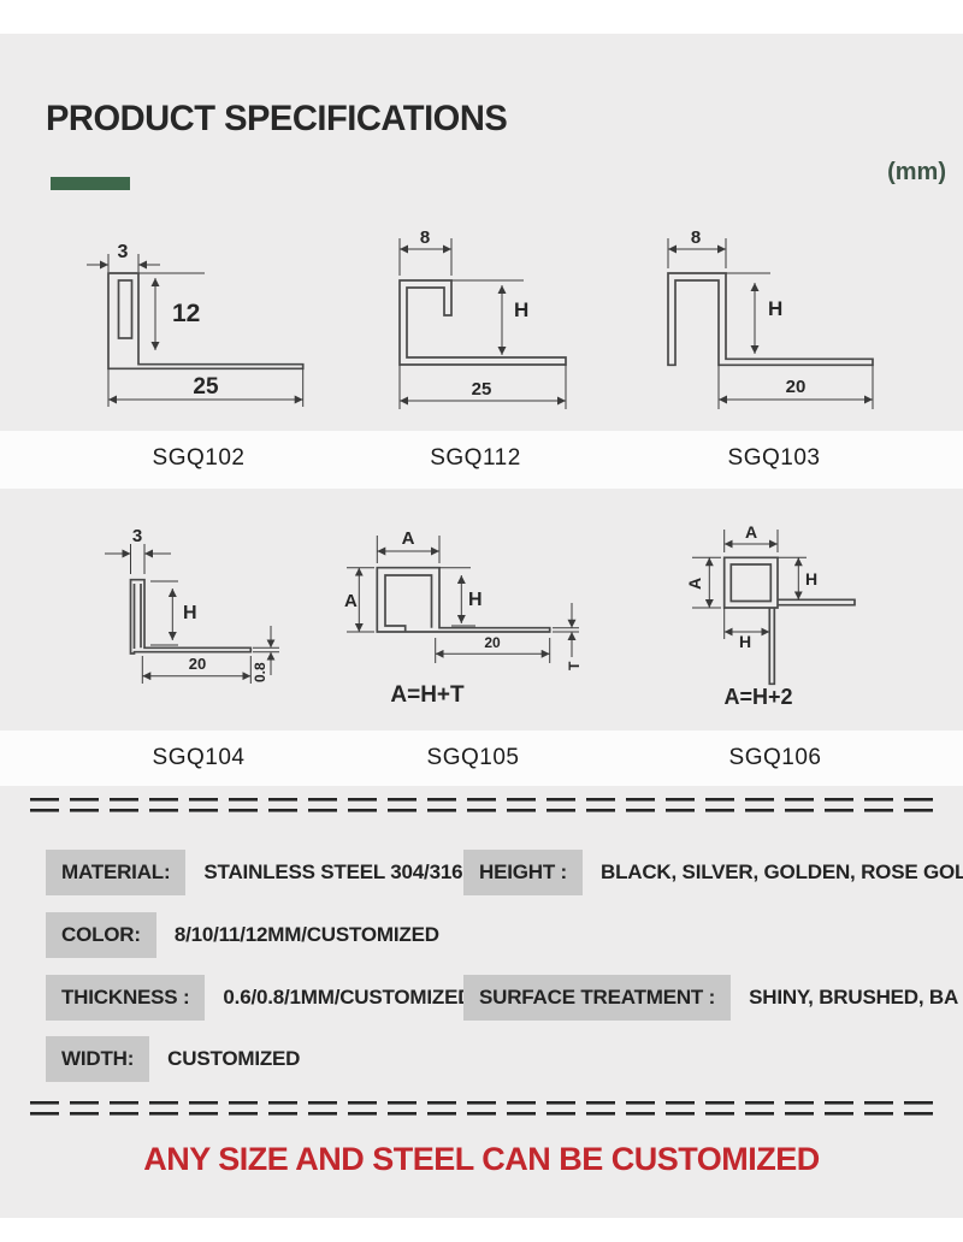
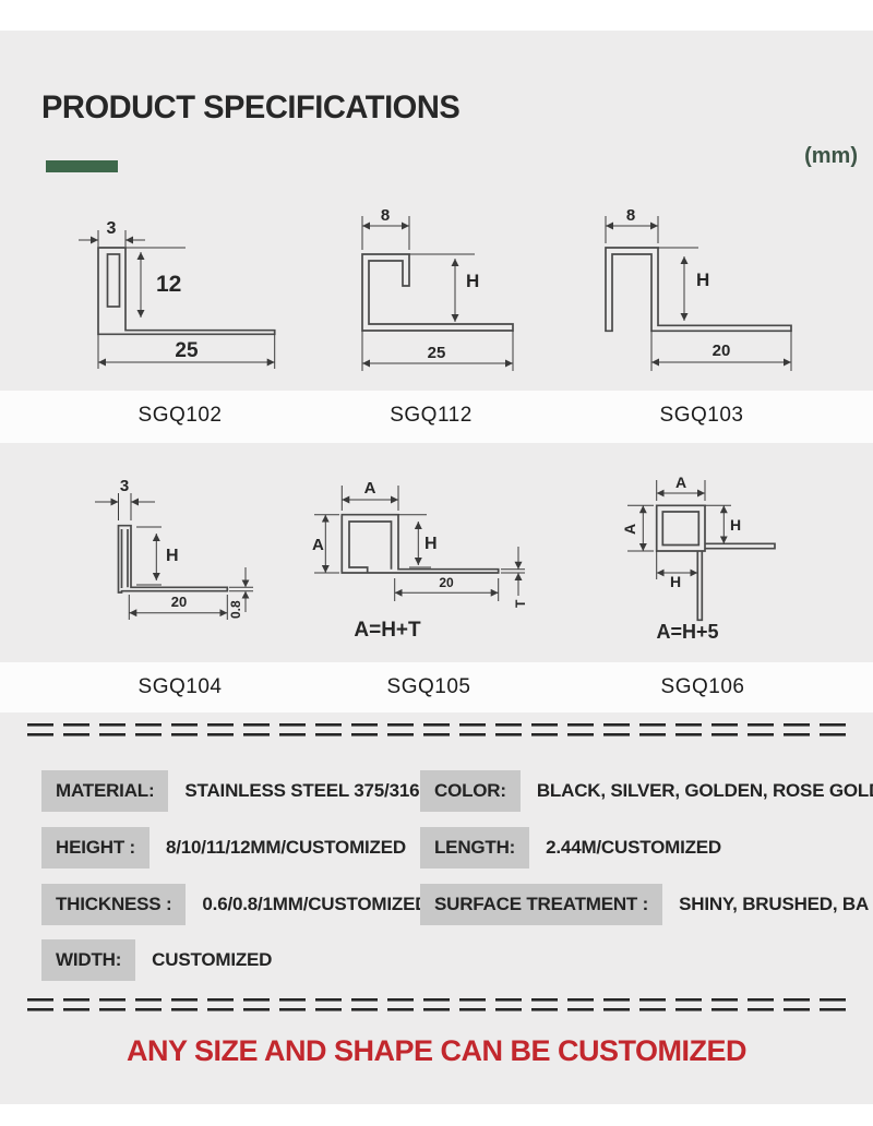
  PRODUCT SPECIFICATIONS
  (mm)
  3
  12
  25
  8
  H
  25
  8
  H
  20
  SGQ102
  SGQ112
  SGQ103
  3
  H
  20
  A
  A
  H
  20
  A=H+T
  A
  H
  H
- A=H+2
+ A=H+5
  SGQ104
  SGQ105
  SGQ106
  MATERIAL:
- STAINLESS STEEL 304/316
+ STAINLESS STEEL 375/316
- HEIGHT :
+ COLOR:
  BLACK, SILVER, GOLDEN, ROSE GOL
- COLOR:
+ HEIGHT :
  8/10/11/12MM/CUSTOMIZED
+ LENGTH:
+ 2.44M/CUSTOMIZED
  THICKNESS :
  0.6/0.8/1MM/CUSTOMIZE
  SURFACE TREATMENT :
  SHINY, BRUSHED, BA
  WIDTH:
  CUSTOMIZED
- ANY SIZE AND STEEL CAN BE CUSTOMIZED
+ ANY SIZE AND SHAPE CAN BE CUSTOMIZED
